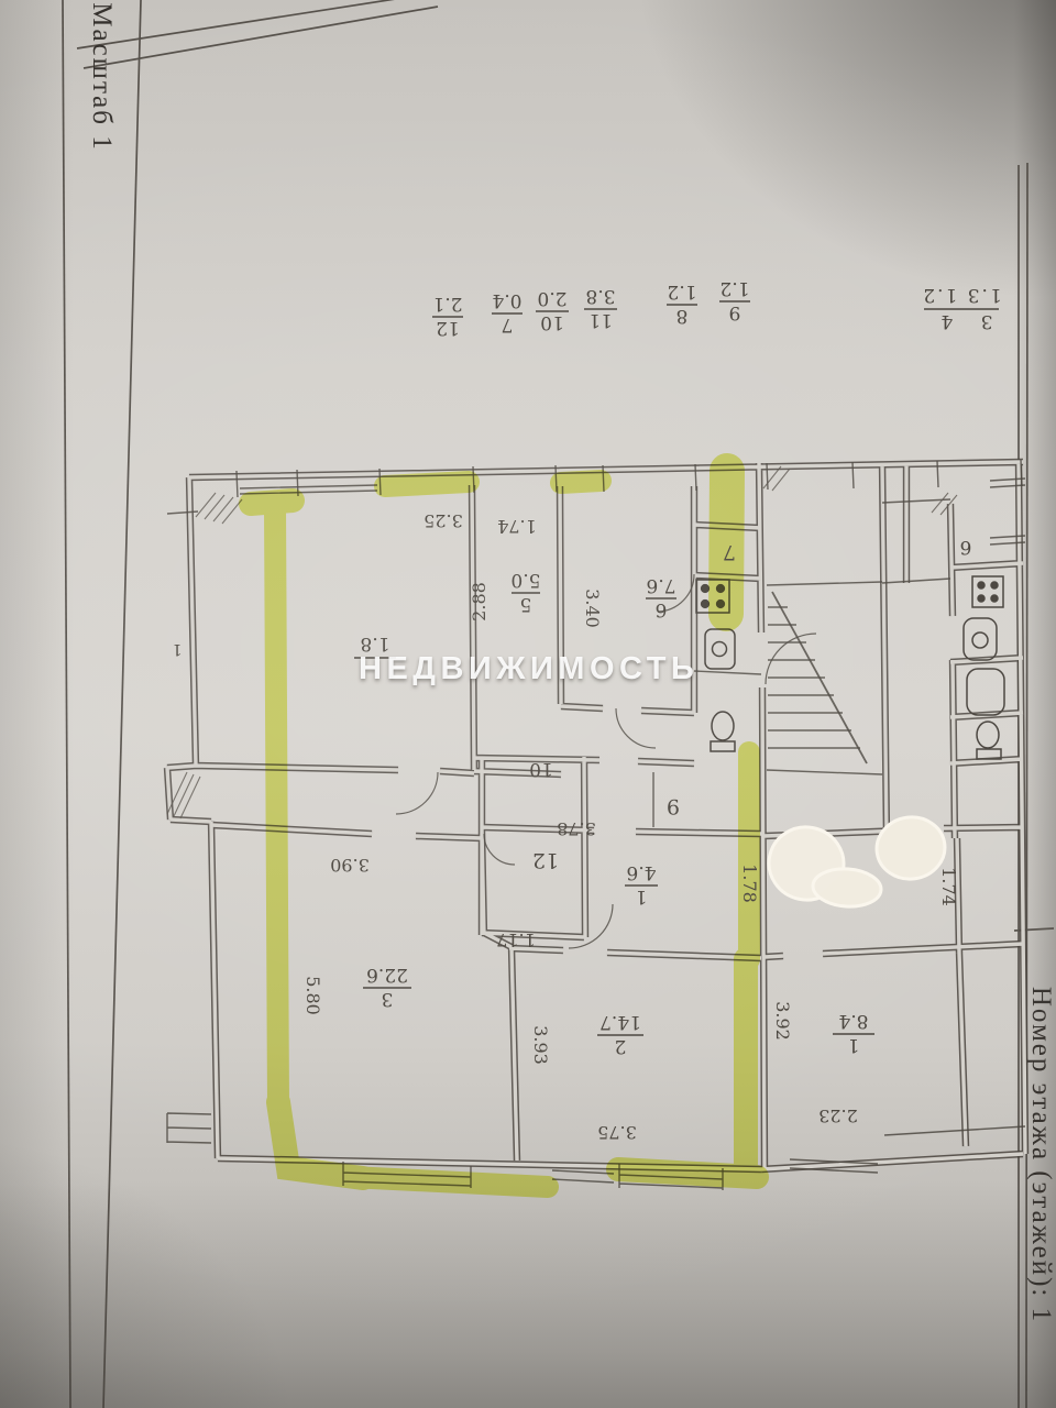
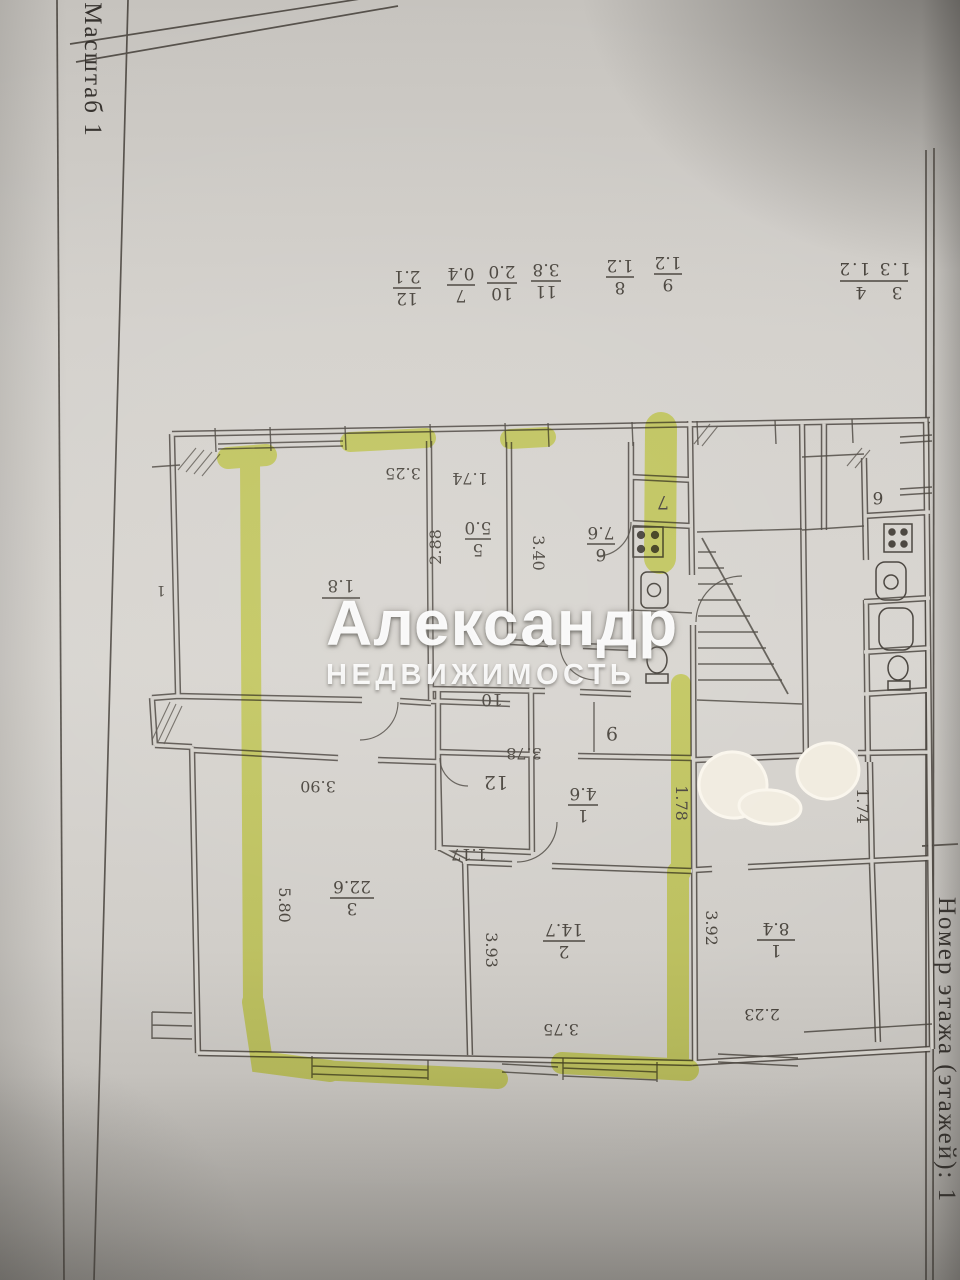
+ Александр
  НЕДВИЖИМОСТЬ
